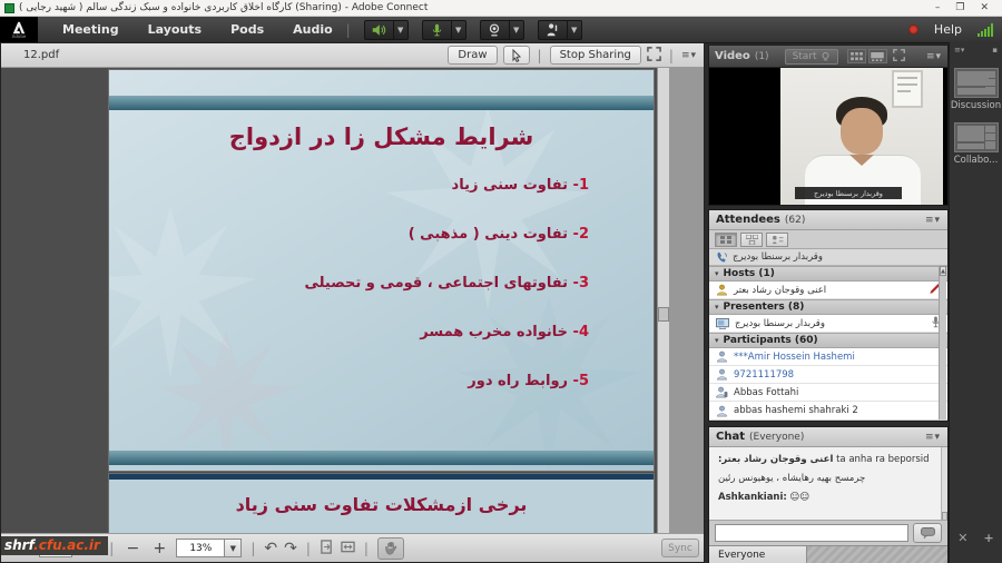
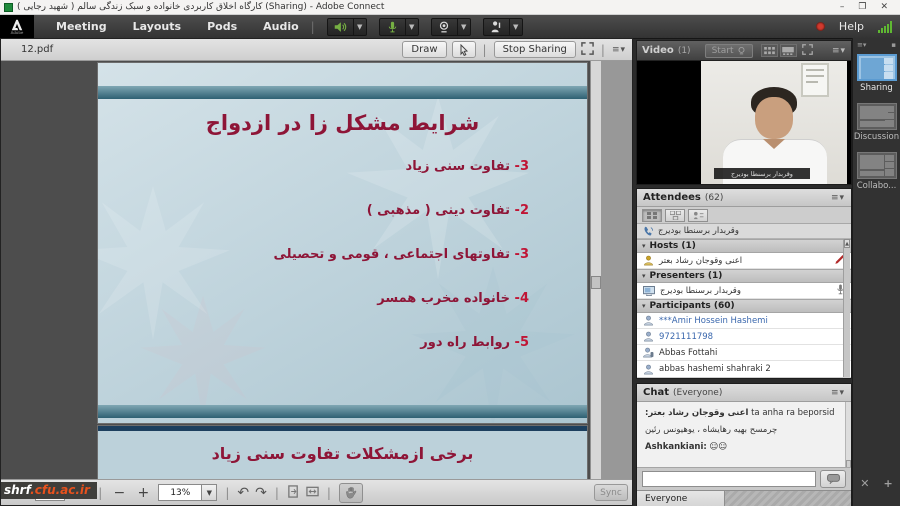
  کارگاه اخلاق کاربردی خانواده و سبک زندگی سالم ( شهید رجایی ) (Sharing) - Adobe Connect
  –
  ❐
  ✕
  Meeting
  Layouts
  Pods
  Audio
  |
  ▼
  ▼
  ▼
  ▼
  Help
  12.pdf
  Draw
  |
  Stop Sharing
  |
  ≡▾
  شرایط مشکل زا در ازدواج
- 1- تفاوت سنی زیاد
+ 3- تفاوت سنی زیاد
  2- تفاوت دینی ( مذهبی )
  3- تفاوتهای اجتماعی ، قومی و تحصیلی
  4- خانواده مخرب همسر
  5- روابط راه دور
  برخی ازمشکلات تفاوت سنی زیاد
  |
  −
  +
  13%
  ▼
  |
  ↶
  ↷
  |
  |
  Sync
  shrf.cfu.ac.ir
  Video
  (1)
  Start
  ≡▾
  وقربدار برسنطا بودیرج
  Attendees
  (62)
  ≡▾
  وقربدار برسنطا بودیرج
  ▾
  Hosts (1)
  اعنی وقوجان رشاد بعتر
  ▾
- Presenters (8)
+ Presenters (1)
  وقربدار برسنطا بودیرج
  ▾
  Participants (60)
  ***Amir Hossein Hashemi
  9721111798
  Abbas Fottahi
  abbas hashemi shahraki 2
  Chat
  (Everyone)
  ≡▾
  اعنی وقوجان رشاد بعتر: ta anha ra beporsid
  چرمسح بهیه رهایشاه ، یوهیونس رئین
  Ashkankiani: ☺☺
  Everyone
  ≡▾
  ▪
+ Sharing
  Discussion
  Collabo...
  ✕
  +
